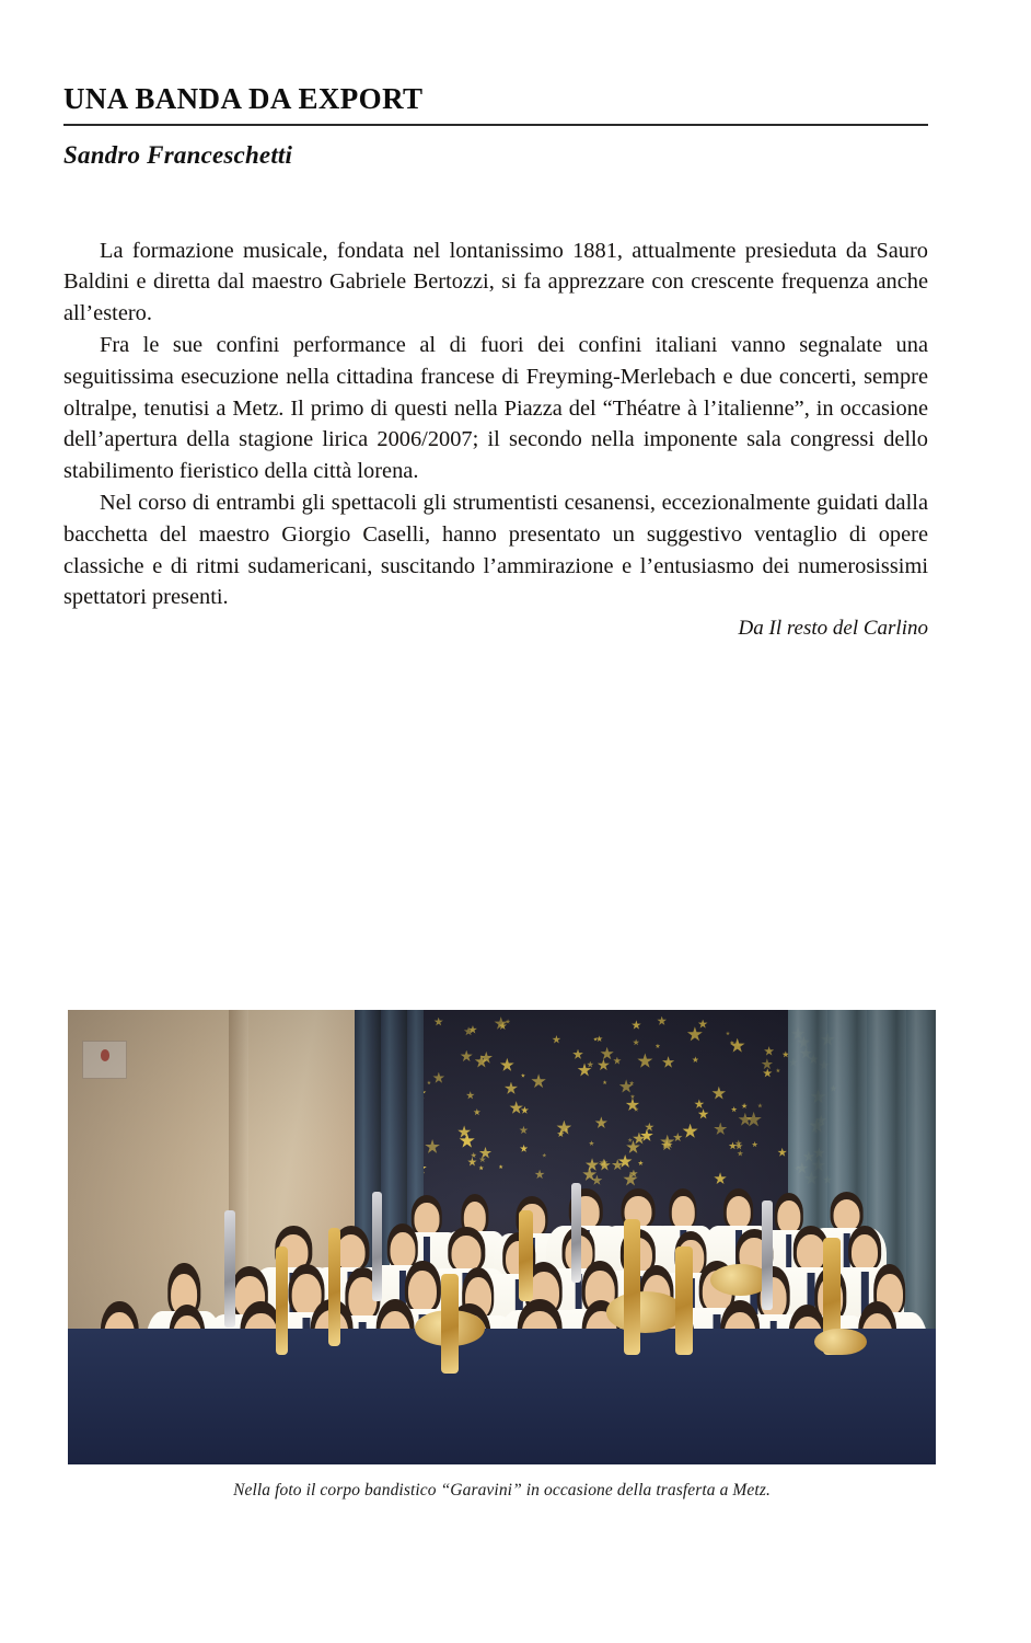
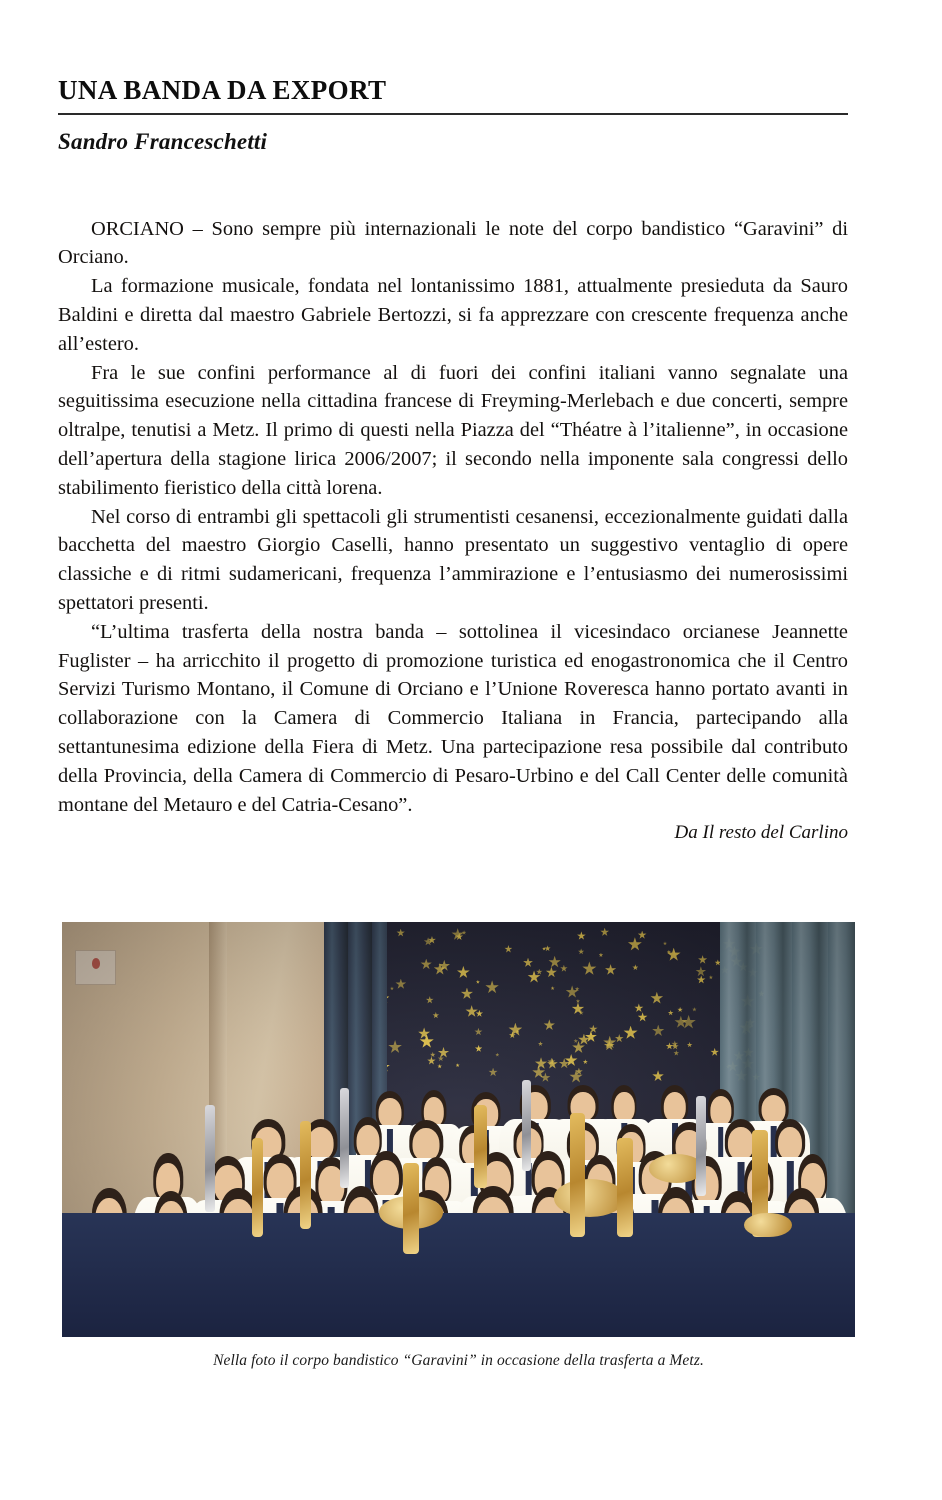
  UNA BANDA DA EXPORT
  Sandro Franceschetti
+ ORCIANO – Sono sempre più internazionali le note del corpo bandistico “Garavini” di Orciano.
  La formazione musicale, fondata nel lontanissimo 1881, attualmente presieduta da Sauro Baldini e diretta dal maestro Gabriele Bertozzi, si fa apprezzare con crescente frequenza anche all’estero.
  Fra le sue confini performance al di fuori dei confini italiani vanno segnalate una seguitissima esecuzione nella cittadina francese di Freyming-Merlebach e due concerti, sempre oltralpe, tenutisi a Metz. Il primo di questi nella Piazza del “Théatre à l’italienne”, in occasione dell’apertura della stagione lirica 2006/2007; il secondo nella imponente sala congressi dello stabilimento fieristico della città lorena.
- Nel corso di entrambi gli spettacoli gli strumentisti cesanensi, eccezionalmente guidati dalla bacchetta del maestro Giorgio Caselli, hanno presentato un suggestivo ventaglio di opere classiche e di ritmi sudamericani, suscitando l’ammirazione e l’entusiasmo dei numerosissimi spettatori presenti.
+ Nel corso di entrambi gli spettacoli gli strumentisti cesanensi, eccezionalmente guidati dalla bacchetta del maestro Giorgio Caselli, hanno presentato un suggestivo ventaglio di opere classiche e di ritmi sudamericani, frequenza l’ammirazione e l’entusiasmo dei numerosissimi spettatori presenti.
+ “L’ultima trasferta della nostra banda – sottolinea il vicesindaco orcianese Jeannette Fuglister – ha arricchito il progetto di promozione turistica ed enogastronomica che il Centro Servizi Turismo Montano, il Comune di Orciano e l’Unione Roveresca hanno portato avanti in collaborazione con la Camera di Commercio Italiana in Francia, partecipando alla settantunesima edizione della Fiera di Metz. Una partecipazione resa possibile dal contributo della Provincia, della Camera di Commercio di Pesaro-Urbino e del Call Center delle comunità montane del Metauro e del Catria-Cesano”.
  Da Il resto del Carlino
  Nella foto il corpo bandistico “Garavini” in occasione della trasferta a Metz.
